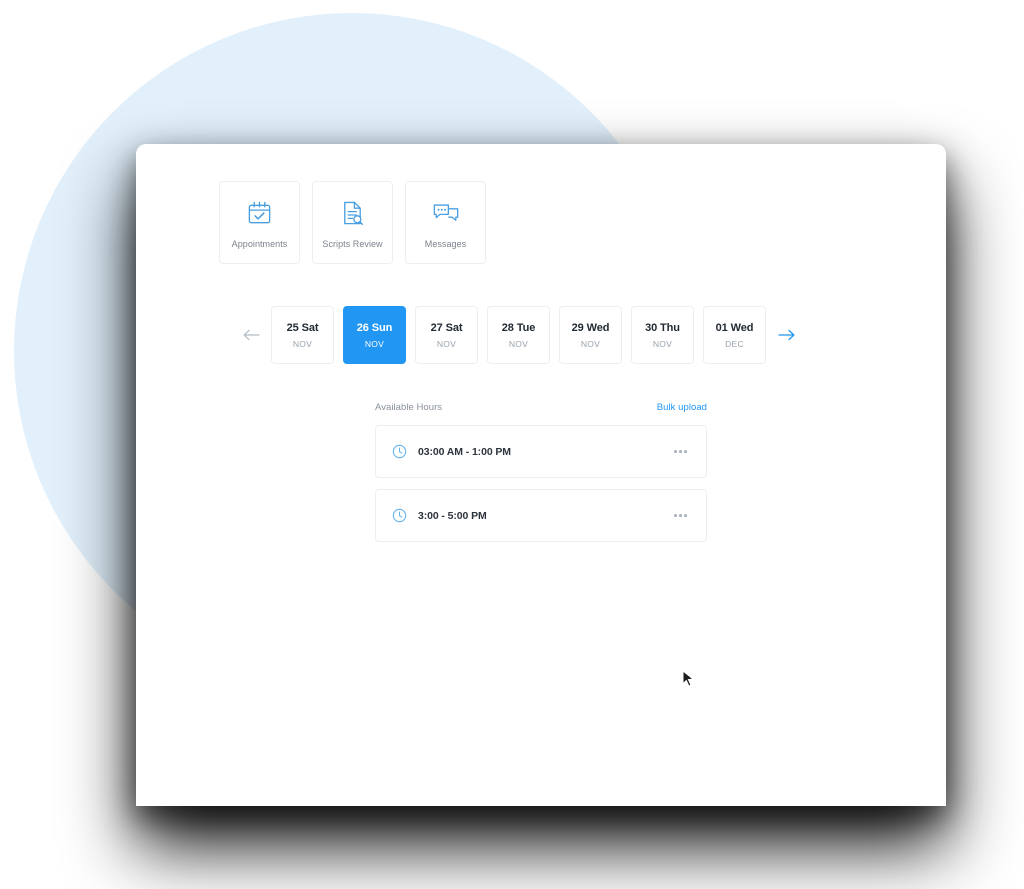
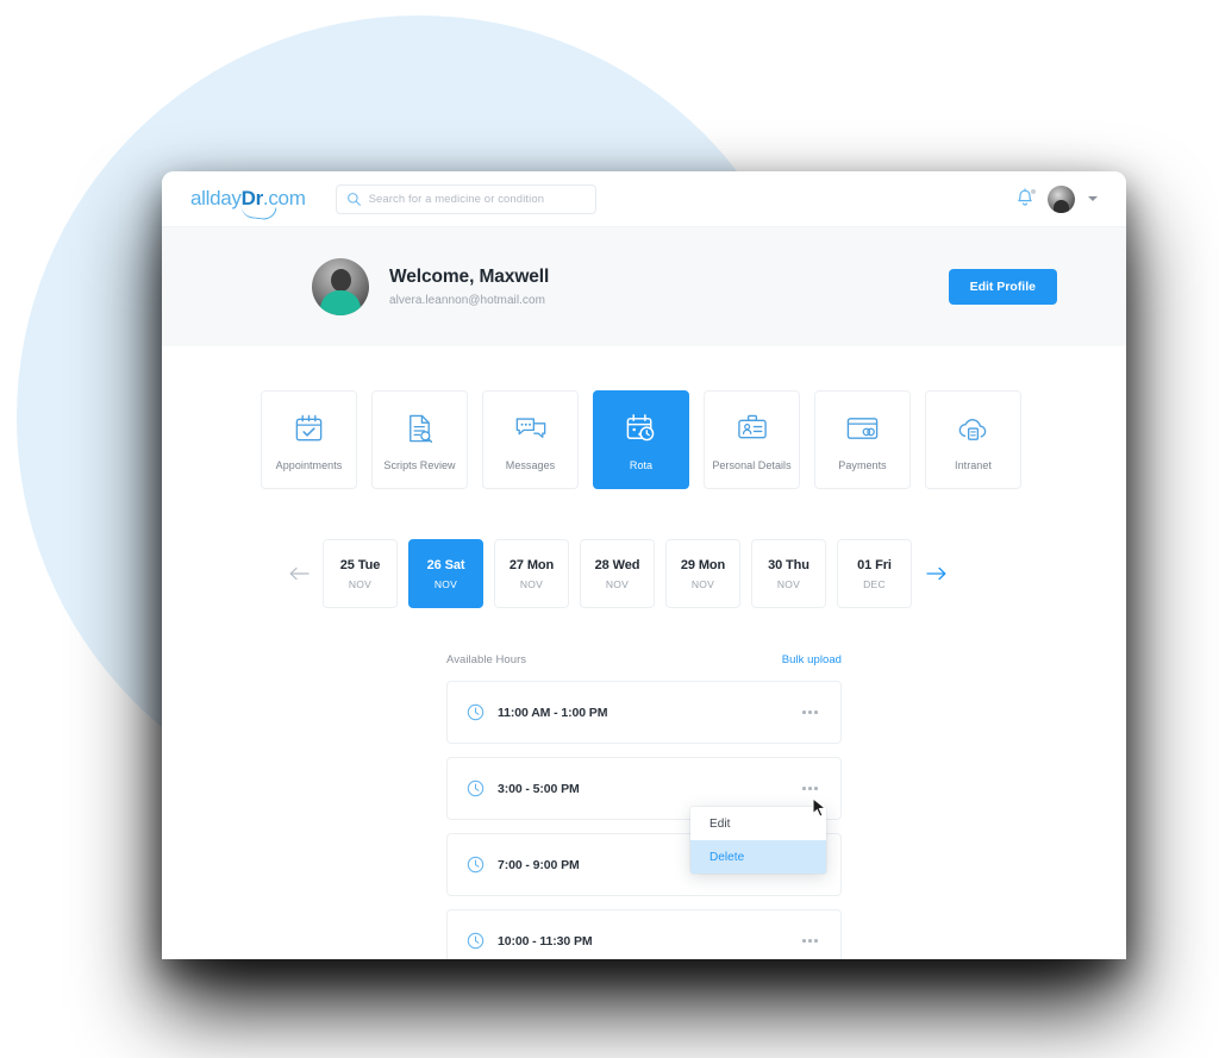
+ alldayDr.com
+ Search for a medicine or condition
+ Welcome, Maxwell
+ alvera.leannon@hotmail.com
+ Edit Profile
  Appointments
  Scripts Review
  Messages
+ Rota
+ Personal Details
+ Payments
+ Intranet
- 25 Sat
+ 25 Tue
  NOV
- 26 Sun
+ 26 Sat
  NOV
- 27 Sat
+ 27 Mon
  NOV
- 28 Tue
+ 28 Wed
  NOV
- 29 Wed
+ 29 Mon
  NOV
  30 Thu
  NOV
- 01 Wed
+ 01 Fri
  DEC
  Available Hours
  Bulk upload
- 03:00 AM - 1:00 PM
+ 11:00 AM - 1:00 PM
  3:00 - 5:00 PM
+ 7:00 - 9:00 PM
+ 10:00 - 11:30 PM
+ Edit
+ Delete
